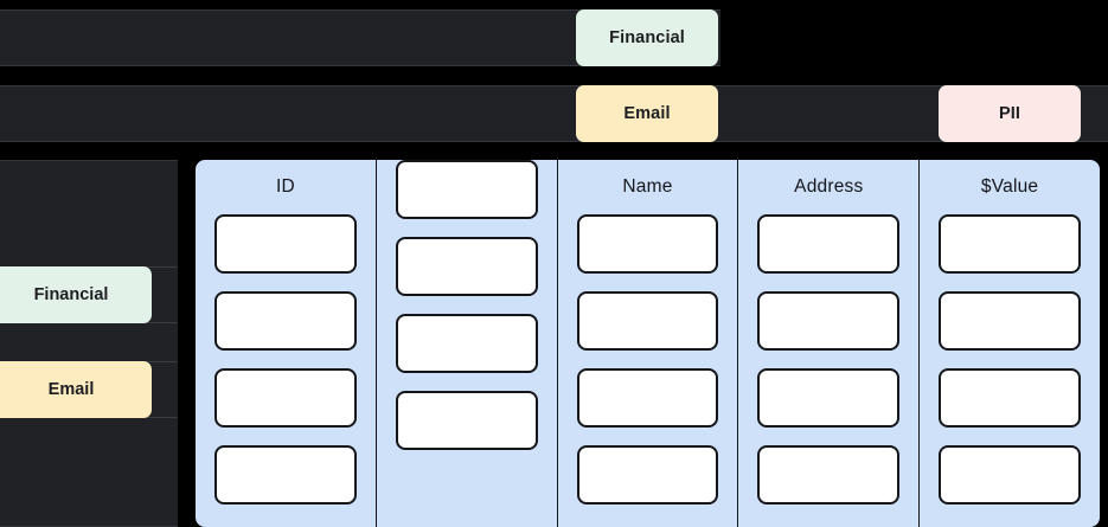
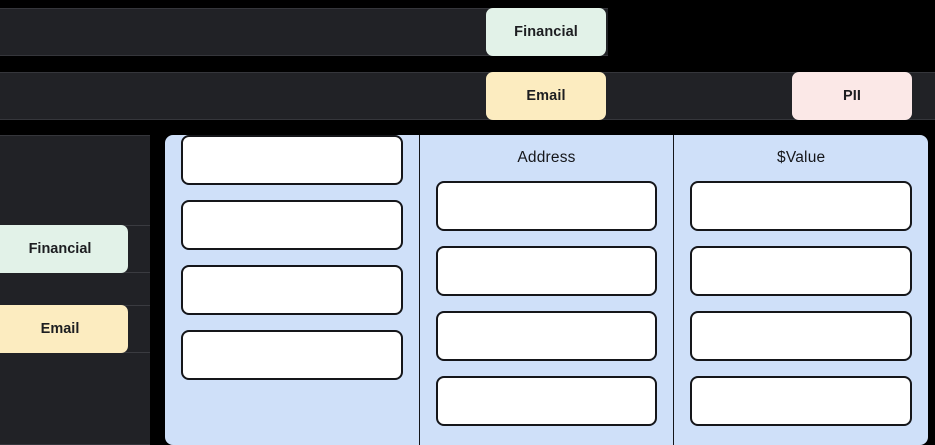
  Financial
  Email
  PII
  Financial
  Email
- ID
- Name
  Address
  $Value
